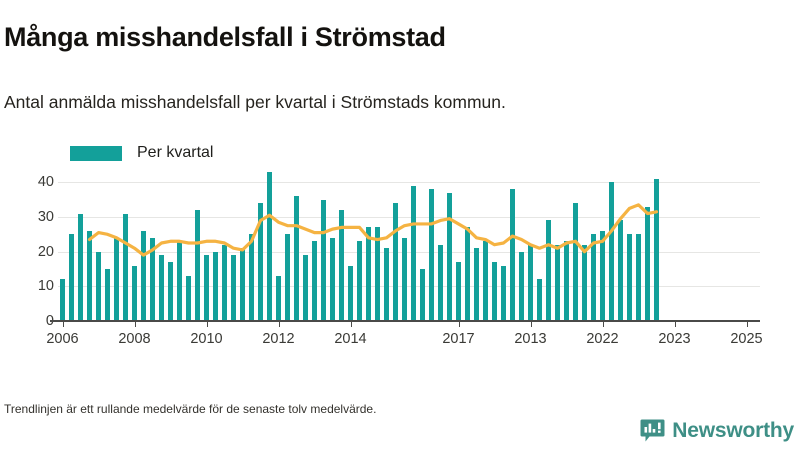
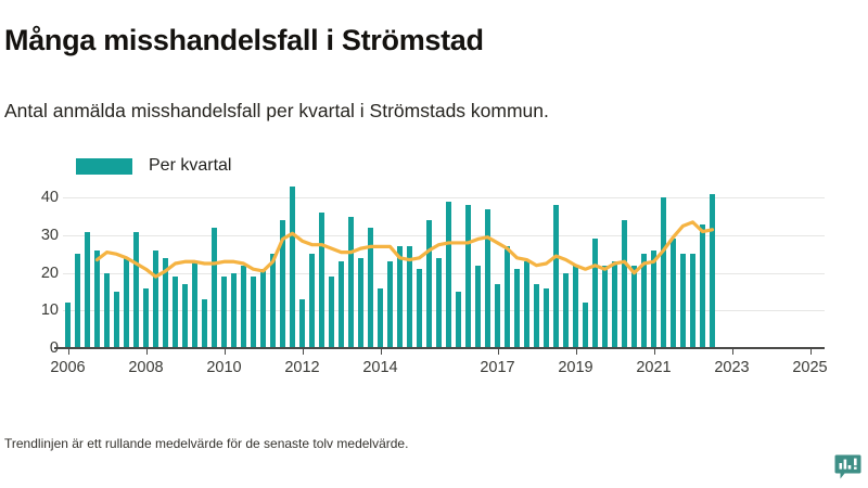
  Många misshandelsfall i Strömstad
  Antal anmälda misshandelsfall per kvartal i Strömstads kommun.
  Per kvartal
  10
  20
  30
  40
  2006
  2008
  2010
  2012
  2014
  2017
- 2013
+ 2019
- 2022
+ 2021
  2023
  2025
  Trendlinjen är ett rullande medelvärde för de senaste tolv medelvärde.
- Newsworthy
